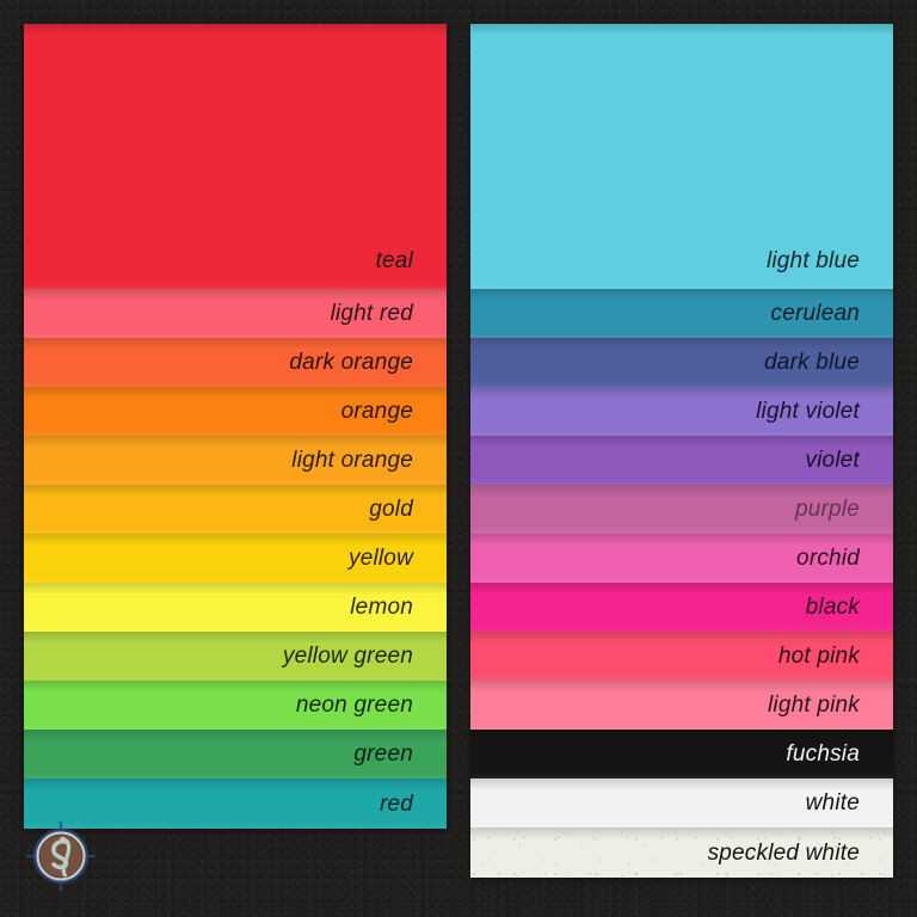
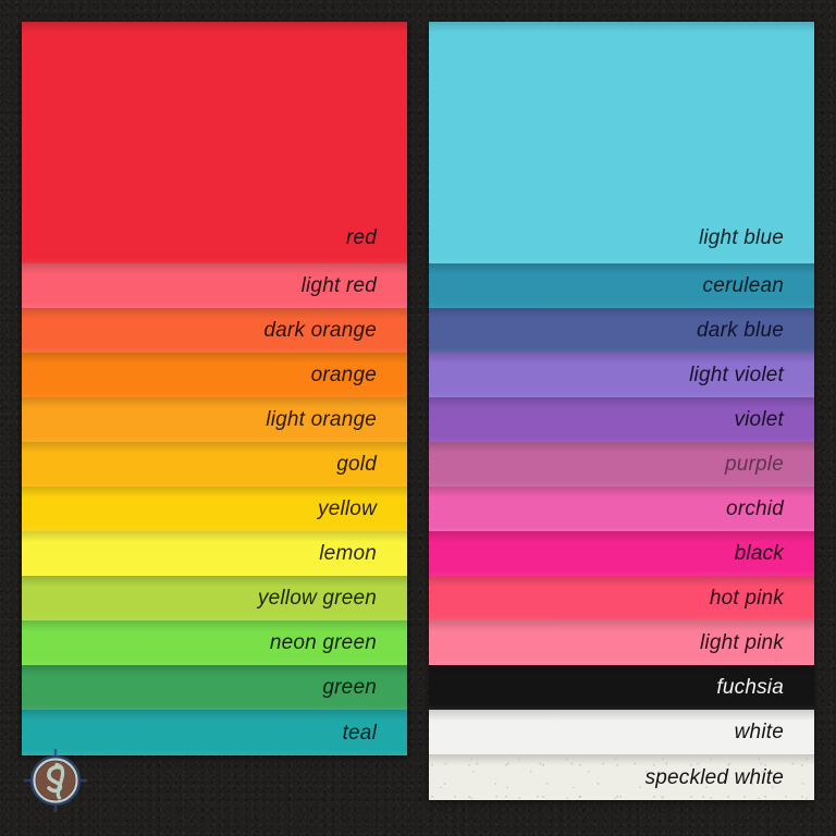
- teal
+ red
  light red
  dark orange
  orange
  light orange
  gold
  yellow
  lemon
  yellow green
  neon green
  green
- red
+ teal
  light blue
  cerulean
  dark blue
  light violet
  violet
  purple
  orchid
  black
  hot pink
  light pink
  fuchsia
  white
  speckled white
